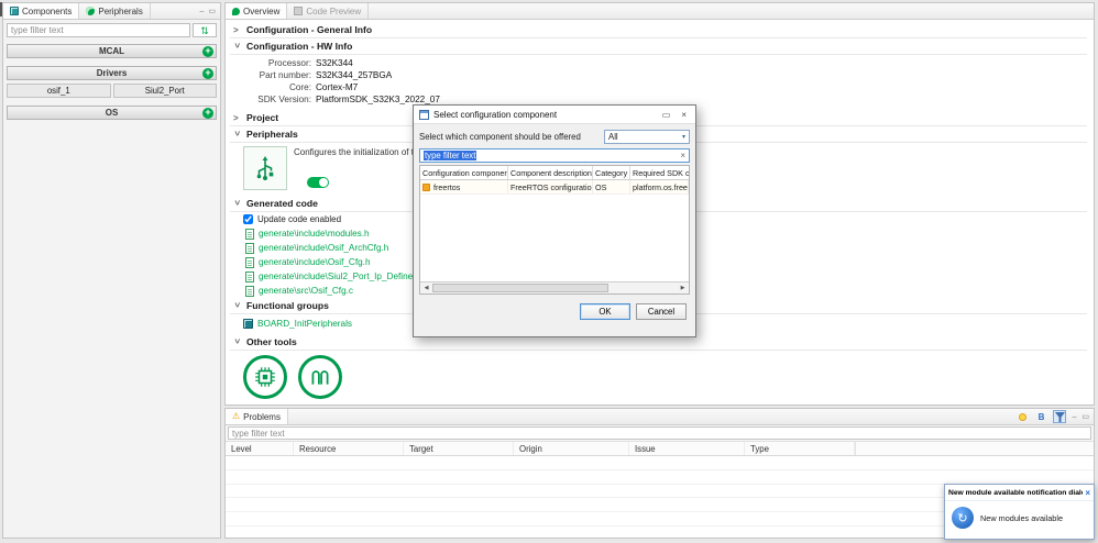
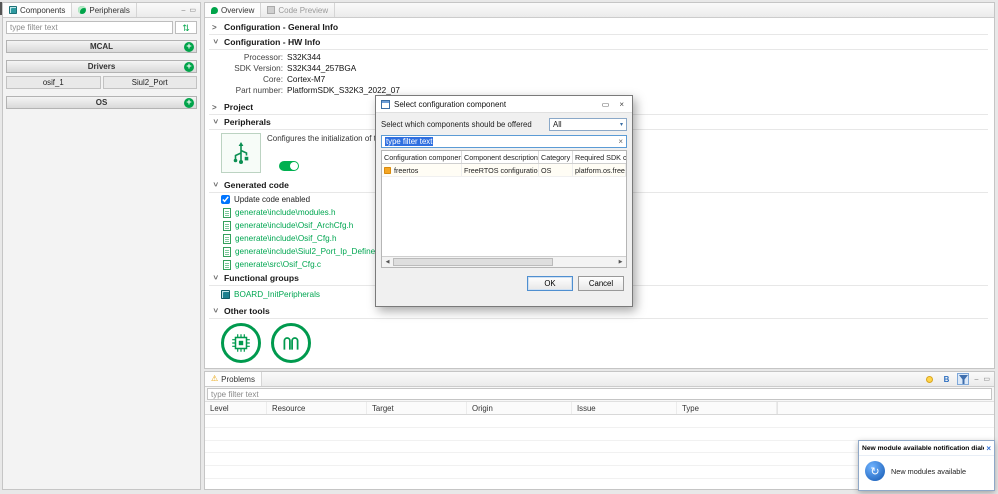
  Components
  Peripherals
  type filter text
  ⇅
  MCAL
  +
  Drivers
  +
  osif_1
  Siul2_Port
  OS
  +
  Overview
  Code Preview
  >
  Configuration - General Info
  Configuration - HW Info
  Processor:
  S32K344
- Part number:
+ SDK Version:
  S32K344_257BGA
  Core:
  Cortex-M7
- SDK Version:
+ Part number:
  PlatformSDK_S32K3_2022_07
  >
  Project
  Peripherals
  Configures the initialization of
  Generated code
  Update code enabled
  generate\include\modules.h
  generate\include\Osif_ArchCfg.h
  generate\include\Osif_Cfg.h
  generate\include\Siul2_Port_Ip_Define
  generate\src\Osif_Cfg.c
  Functional groups
  BOARD_InitPeripherals
  Other tools
  ⚠
  Problems
  B
  type filter text
  Level
  Resource
  Target
  Origin
  Issue
  Type
  Select configuration component
  ▭
  ×
- Select which component should be offered
+ Select which components should be offered
  All
  type filter text
  ×
  Configuration componen
  Component description
  Category
  Required SDK c
  freertos
  FreeRTOS configuratio
  OS
  platform.os.free
  OK
  Cancel
  ×
  ↻
  New modules available
